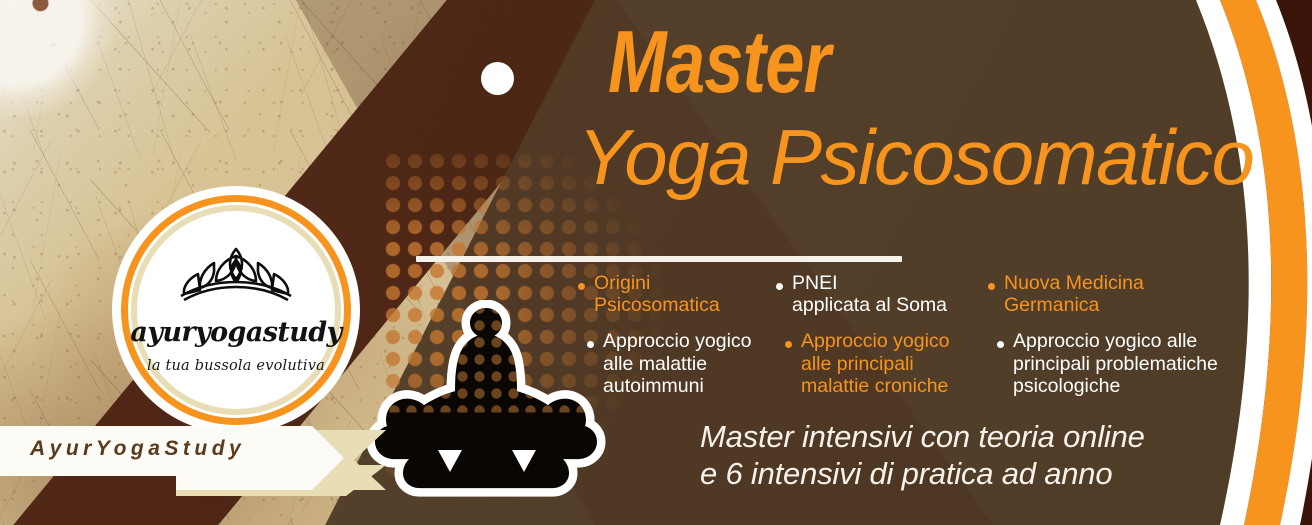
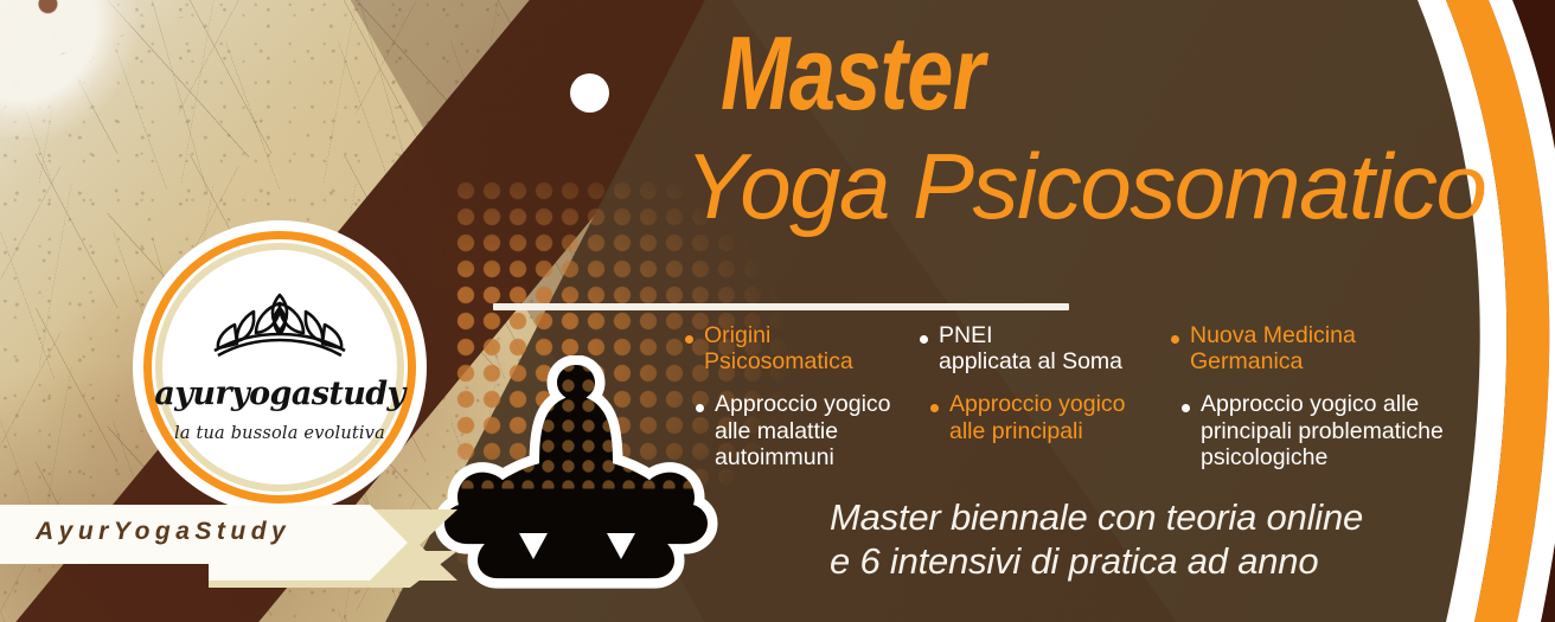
  Master
  Yoga Psicosomatico
  Origini
  Psicosomatica
  Approccio yogico
  alle malattie
  autoimmuni
  PNEI
  applicata al Soma
  Approccio yogico
  alle principali
- malattie croniche
  Nuova Medicina
  Germanica
  Approccio yogico alle
  principali problematiche
  psicologiche
- Master intensivi con teoria online
+ Master biennale con teoria online
  e 6 intensivi di pratica ad anno
  ayuryogastudy
  la tua bussola evolutiva
  AyurYogaStudy
